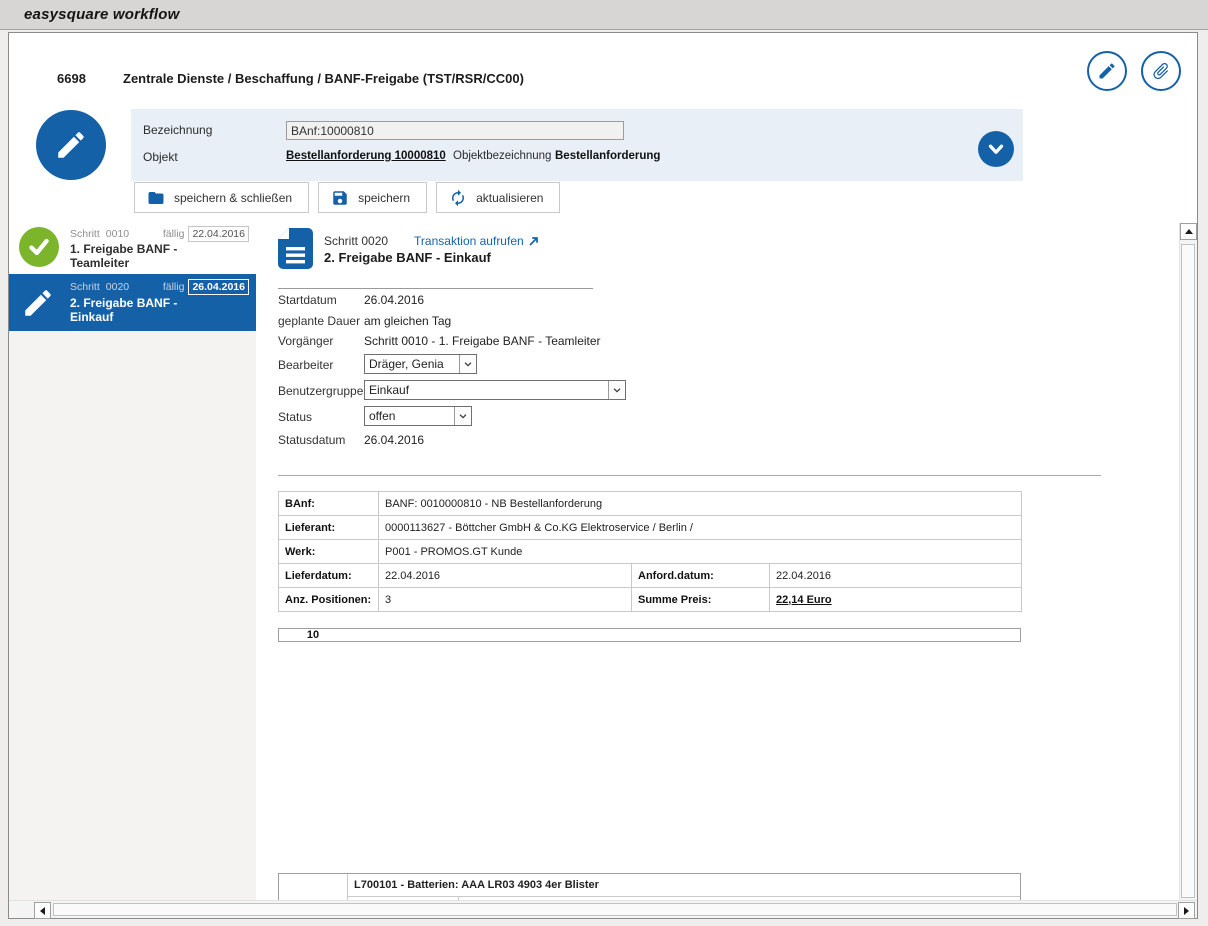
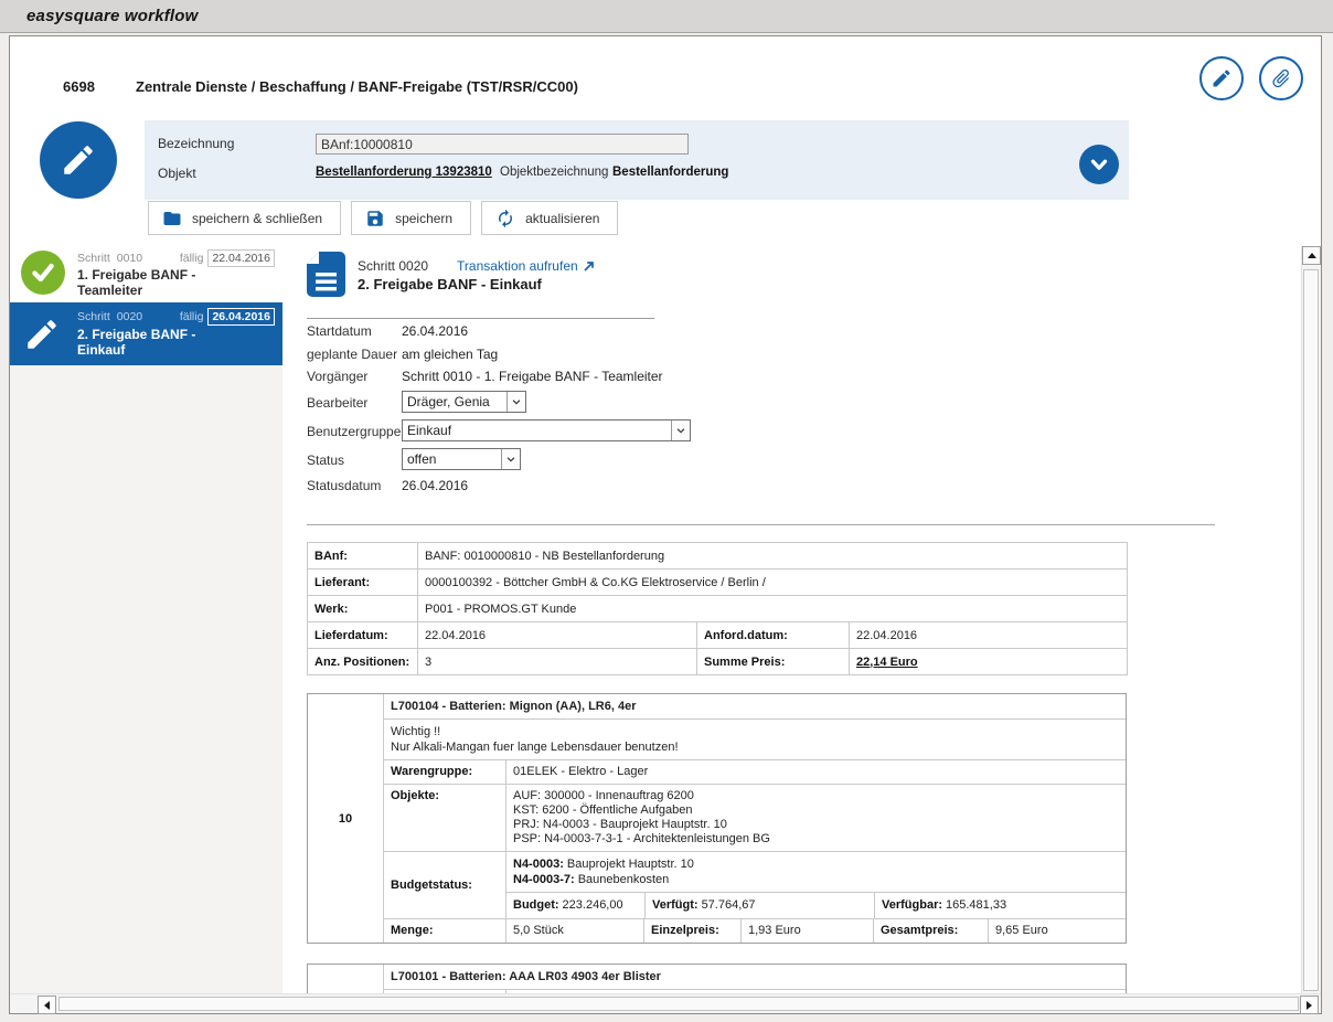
  easysquare workflow
  6698
  Zentrale Dienste / Beschaffung / BANF-Freigabe (TST/RSR/CC00)
  Bezeichnung
  BAnf:10000810
  Objekt
- Bestellanforderung 10000810
+ Bestellanforderung 13923810
  Objektbezeichnung
  Bestellanforderung
  speichern & schließen
  speichern
  aktualisieren
  Schritt 0010
  fällig
  22.04.2016
  1. Freigabe BANF - Teamleiter
  Schritt 0020
  fällig
  26.04.2016
  2. Freigabe BANF - Einkauf
  Schritt 0020
  Transaktion aufrufen
  2. Freigabe BANF - Einkauf
  Startdatum
  26.04.2016
  geplante Dauer
  am gleichen Tag
  Vorgänger
  Schritt 0010 - 1. Freigabe BANF - Teamleiter
  Bearbeiter
  Dräger, Genia
  Benutzergruppe
  Einkauf
  Status
  offen
  Statusdatum
  26.04.2016
  BAnf:	BANF: 0010000810 - NB Bestellanforderung
- Lieferant:	0000113627 - Böttcher GmbH & Co.KG Elektroservice / Berlin /
+ Lieferant:	0000100392 - Böttcher GmbH & Co.KG Elektroservice / Berlin /
  Werk:	P001 - PROMOS.GT Kunde
  Lieferdatum:	22.04.2016	Anford.datum:	22.04.2016
  Anz. Positionen:	3	Summe Preis:	22,14 Euro
  10
+ L700104 - Batterien: Mignon (AA), LR6, 4er
+ Wichtig !!
+ Nur Alkali-Mangan fuer lange Lebensdauer benutzen!
+ Warengruppe:
+ 01ELEK - Elektro - Lager
+ Objekte:
+ AUF: 300000 - Innenauftrag 6200
+ KST: 6200 - Öffentliche Aufgaben
+ PRJ: N4-0003 - Bauprojekt Hauptstr. 10
+ PSP: N4-0003-7-3-1 - Architektenleistungen BG
+ Budgetstatus:
+ N4-0003: Bauprojekt Hauptstr. 10
+ N4-0003-7: Baunebenkosten
+ Budget: 223.246,00
+ Verfügt: 57.764,67
+ Verfügbar: 165.481,33
+ Menge:
+ 5,0 Stück
+ Einzelpreis:
+ 1,93 Euro
+ Gesamtpreis:
+ 9,65 Euro
  L700101 - Batterien: AAA LR03 4903 4er Blister
